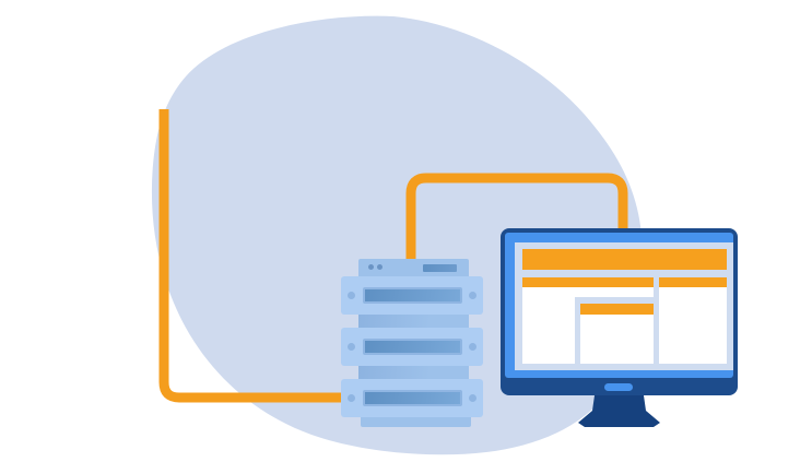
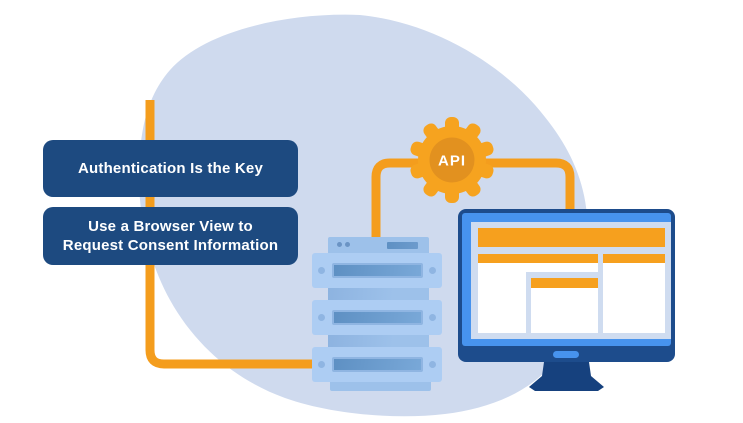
+ Authentication Is the Key
+ Use a Browser View to
+ Request Consent Information
+ API
